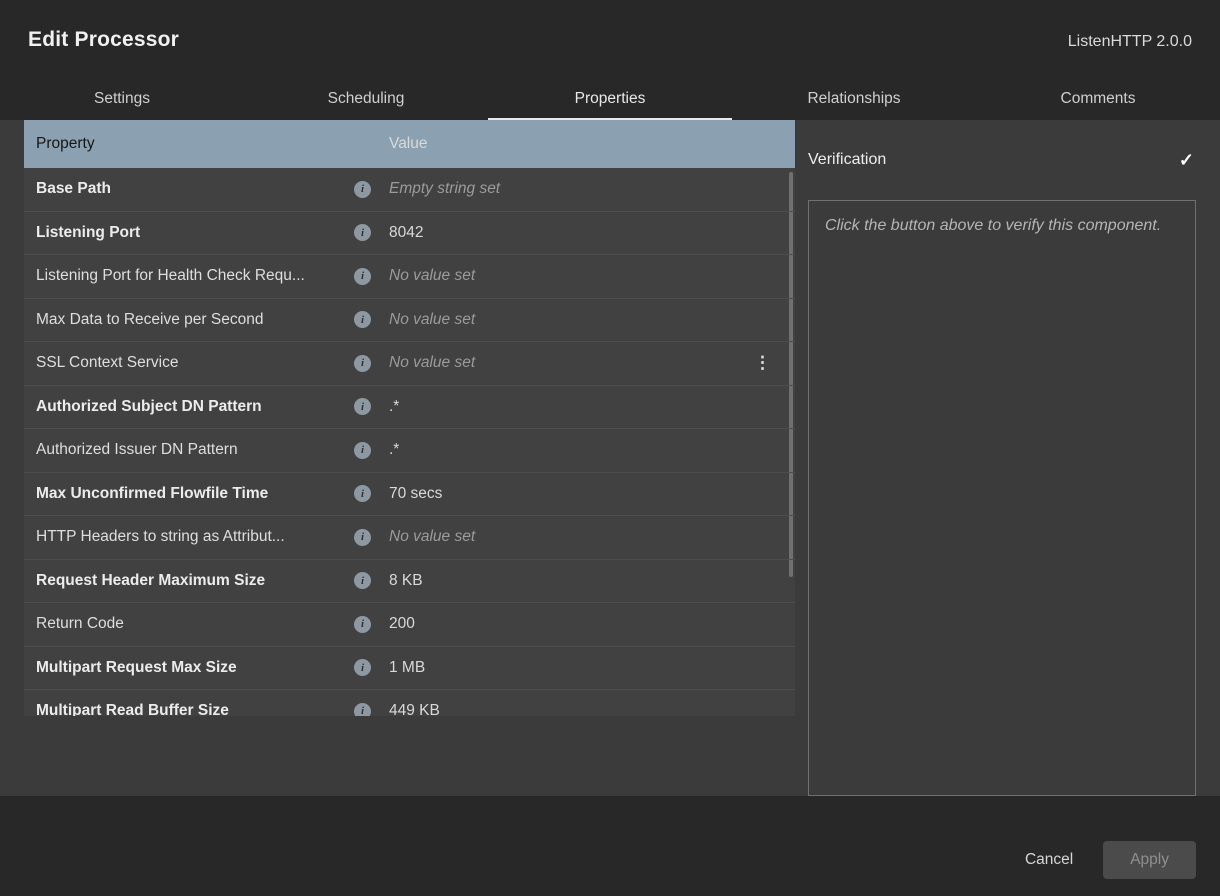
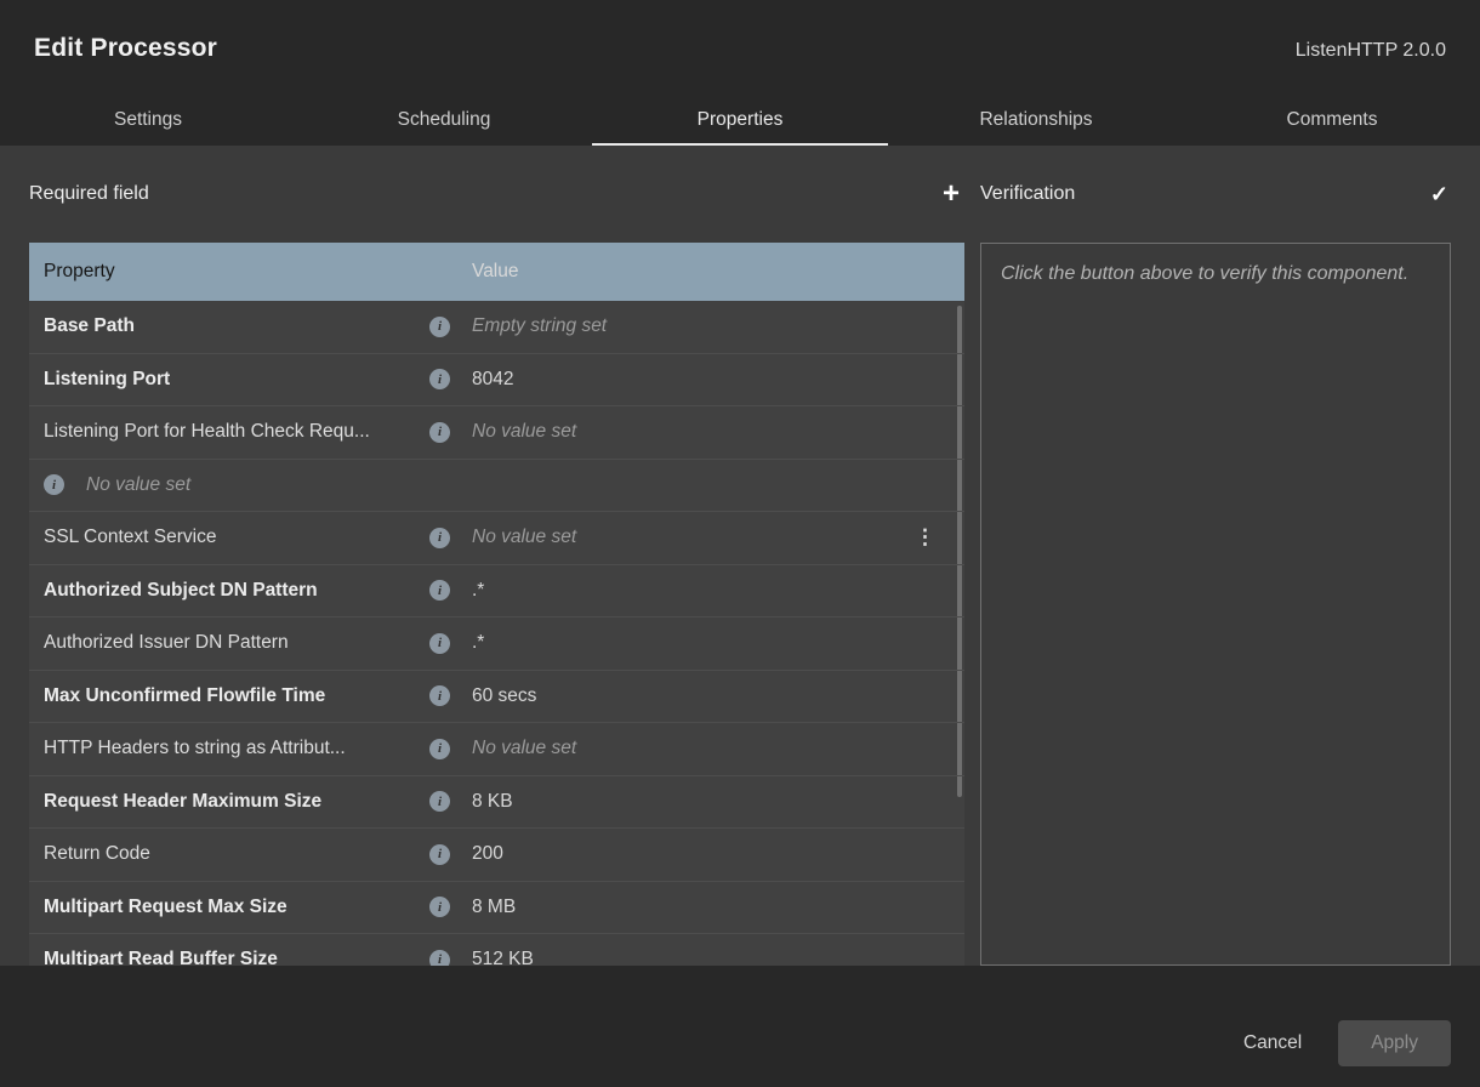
  Edit Processor
  ListenHTTP 2.0.0
  Settings
  Scheduling
  Properties
  Relationships
  Comments
+ Required field
+ +
  Property
  Value
  Base Path
  i
  Empty string set
  Listening Port
  i
  8042
  Listening Port for Health Check Requ...
  i
  No value set
- Max Data to Receive per Second
  i
  No value set
  SSL Context Service
  i
  No value set
  ⋮
  Authorized Subject DN Pattern
  i
  .*
  Authorized Issuer DN Pattern
  i
  .*
  Max Unconfirmed Flowfile Time
  i
- 70 secs
+ 60 secs
  HTTP Headers to string as Attribut...
  i
  No value set
  Request Header Maximum Size
  i
  8 KB
  Return Code
  i
  200
  Multipart Request Max Size
  i
- 1 MB
+ 8 MB
  Multipart Read Buffer Size
  i
- 449 KB
+ 512 KB
  Verification
  ✓
  Click the button above to verify this component.
  Cancel
  Apply
